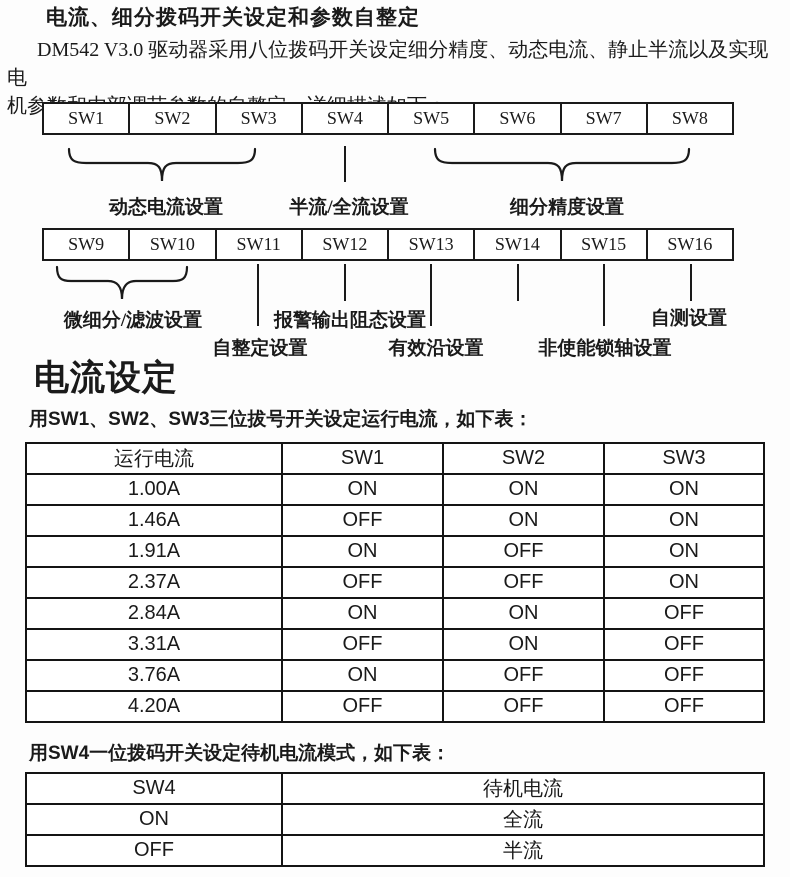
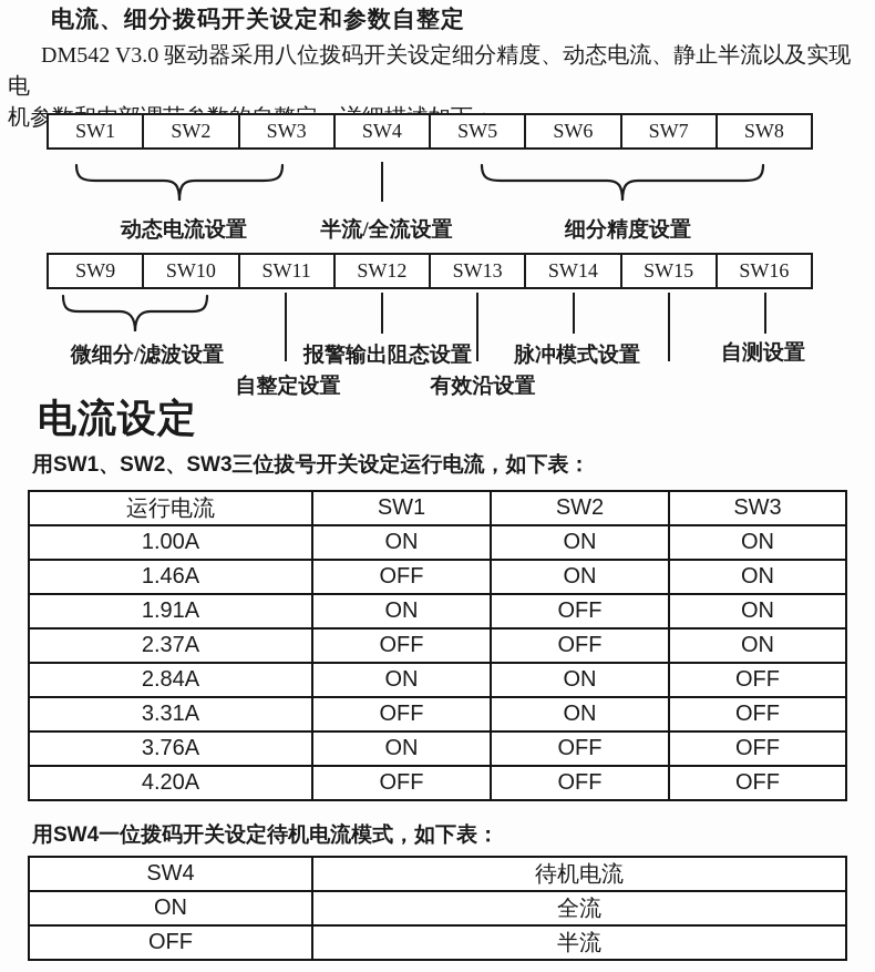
  电流、细分拨码开关设定和参数自整定
  DM542 V3.0 驱动器采用八位拨码开关设定细分精度、动态电流、静止半流以及实现电
  SW1
  SW2
  SW3
  SW4
  SW5
  SW6
  SW7
  SW8
  动态电流设置
  半流/全流设置
  细分精度设置
  SW9
  SW10
  SW11
  SW12
  SW13
  SW14
  SW15
  SW16
  微细分/滤波设置
  报警输出阻态设置
+ 脉冲模式设置
  自测设置
  自整定设置
  有效沿设置
- 非使能锁轴设置
  电流设定
  用SW1、SW2、SW3三位拔号开关设定运行电流，如下表：
  运行电流	SW1	SW2	SW3
  1.00A	ON	ON	ON
  1.46A	OFF	ON	ON
  1.91A	ON	OFF	ON
  2.37A	OFF	OFF	ON
  2.84A	ON	ON	OFF
  3.31A	OFF	ON	OFF
  3.76A	ON	OFF	OFF
  4.20A	OFF	OFF	OFF
  用SW4一位拨码开关设定待机电流模式，如下表：
  SW4	待机电流
  ON	全流
  OFF	半流
